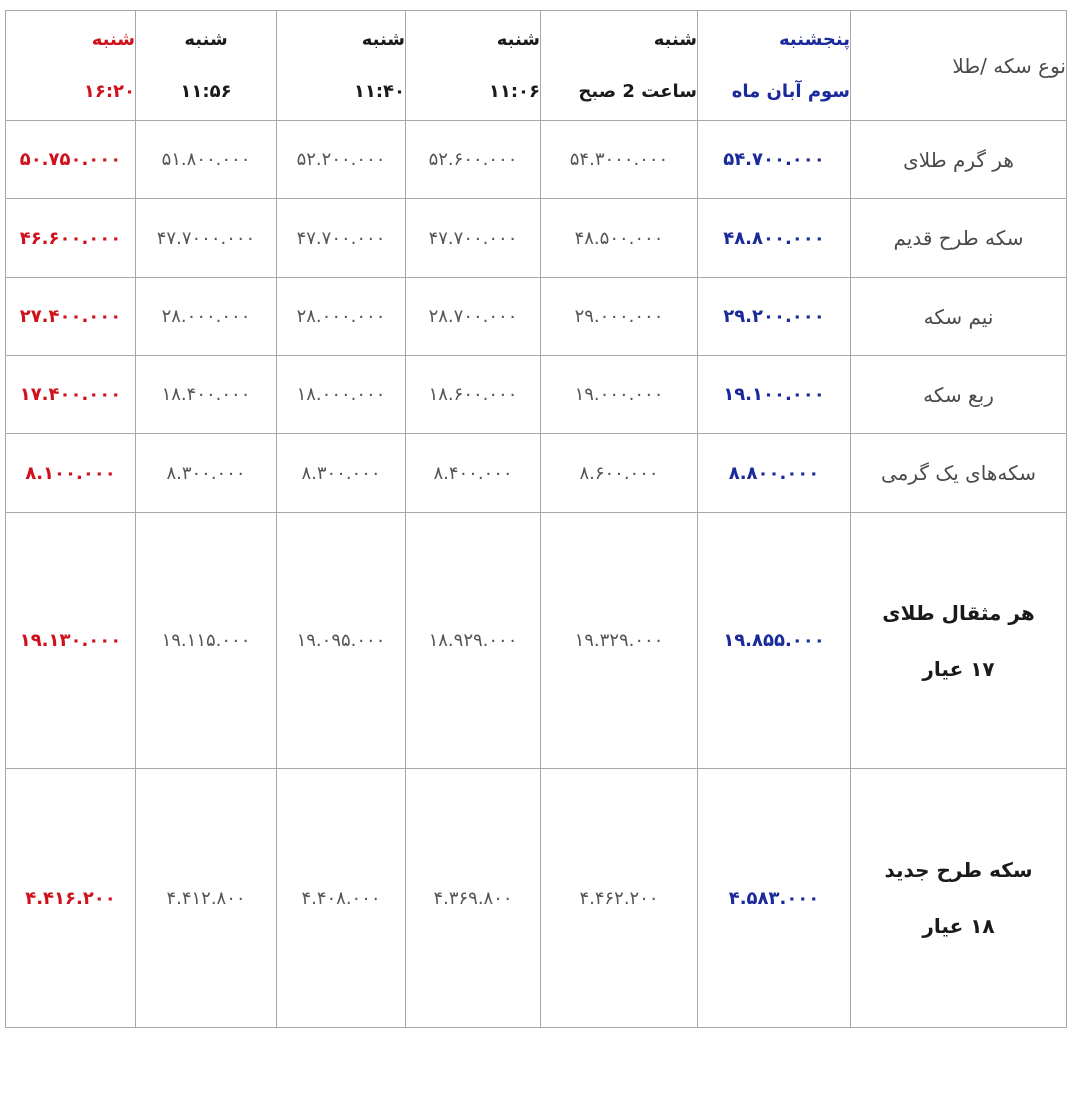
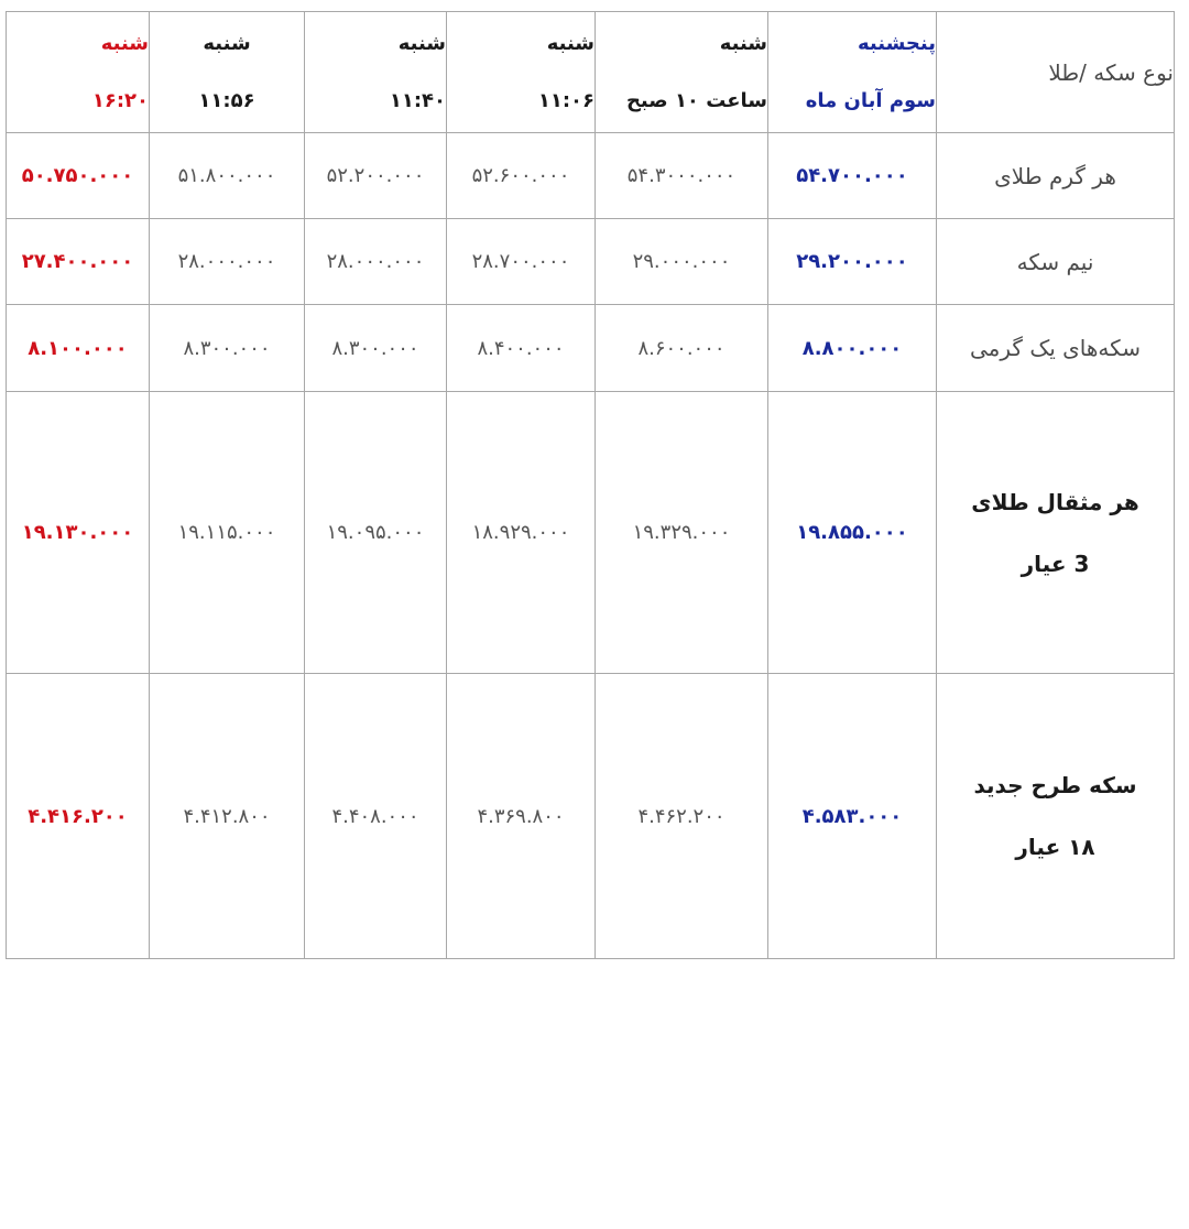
- شنبه ۱۶:۲۰	شنبه ۱۱:۵۶	شنبه ۱۱:۴۰	شنبه ۱۱:۰۶	شنبه ساعت 2 صبح	پنجشنبه سوم آبان ماه	نوع سکه /طلا
+ شنبه ۱۶:۲۰	شنبه ۱۱:۵۶	شنبه ۱۱:۴۰	شنبه ۱۱:۰۶	شنبه ساعت ۱۰ صبح	پنجشنبه سوم آبان ماه	نوع سکه /طلا
  ۵۰.۷۵۰.۰۰۰	۵۱.۸۰۰.۰۰۰	۵۲.۲۰۰.۰۰۰	۵۲.۶۰۰.۰۰۰	۵۴.۳۰۰۰.۰۰۰	۵۴.۷۰۰.۰۰۰	هر گرم طلای
- ۴۶.۶۰۰.۰۰۰	۴۷.۷۰۰۰.۰۰۰	۴۷.۷۰۰.۰۰۰	۴۷.۷۰۰.۰۰۰	۴۸.۵۰۰.۰۰۰	۴۸.۸۰۰.۰۰۰	سکه طرح قدیم
  ۲۷.۴۰۰.۰۰۰	۲۸.۰۰۰.۰۰۰	۲۸.۰۰۰.۰۰۰	۲۸.۷۰۰.۰۰۰	۲۹.۰۰۰.۰۰۰	۲۹.۲۰۰.۰۰۰	نیم سکه
- ۱۷.۴۰۰.۰۰۰	۱۸.۴۰۰.۰۰۰	۱۸.۰۰۰.۰۰۰	۱۸.۶۰۰.۰۰۰	۱۹.۰۰۰.۰۰۰	۱۹.۱۰۰.۰۰۰	ربع سکه
  ۸.۱۰۰.۰۰۰	۸.۳۰۰.۰۰۰	۸.۳۰۰.۰۰۰	۸.۴۰۰.۰۰۰	۸.۶۰۰.۰۰۰	۸.۸۰۰.۰۰۰	سکه‌های یک گرمی
- ۱۹.۱۳۰.۰۰۰	۱۹.۱۱۵.۰۰۰	۱۹.۰۹۵.۰۰۰	۱۸.۹۲۹.۰۰۰	۱۹.۳۲۹.۰۰۰	۱۹.۸۵۵.۰۰۰	هر مثقال طلای ۱۷ عیار
+ ۱۹.۱۳۰.۰۰۰	۱۹.۱۱۵.۰۰۰	۱۹.۰۹۵.۰۰۰	۱۸.۹۲۹.۰۰۰	۱۹.۳۲۹.۰۰۰	۱۹.۸۵۵.۰۰۰	هر مثقال طلای 3 عیار
  ۴.۴۱۶.۲۰۰	۴.۴۱۲.۸۰۰	۴.۴۰۸.۰۰۰	۴.۳۶۹.۸۰۰	۴.۴۶۲.۲۰۰	۴.۵۸۳.۰۰۰	سکه طرح جدید ۱۸ عیار
